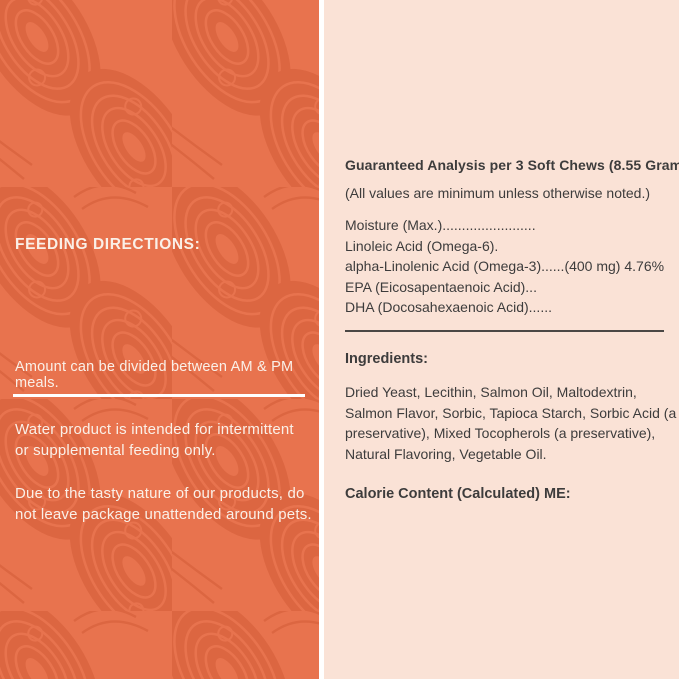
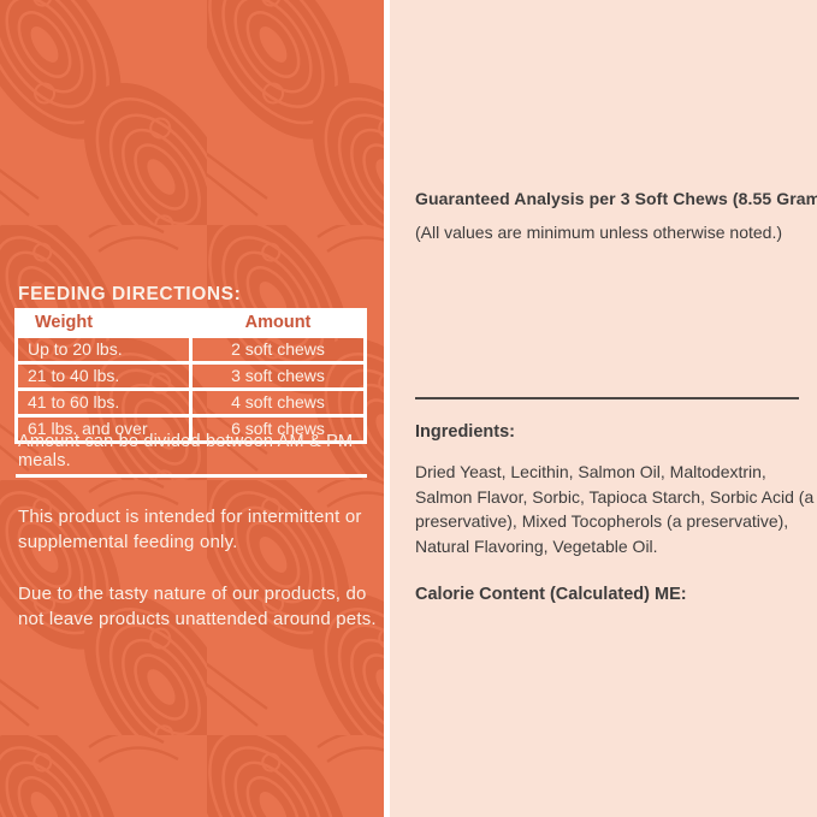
  FEEDING DIRECTIONS:
+ Weight	Amount
+ Up to 20 lbs.	2 soft chews
+ 21 to 40 lbs.	3 soft chews
+ 41 to 60 lbs.	4 soft chews
+ 61 lbs. and over	6 soft chews
  Amount can be divided between AM & PM meals.
- Water product is intended for intermittent or supplemental feeding only.
+ This product is intended for intermittent or supplemental feeding only.
- Due to the tasty nature of our products, do not leave package unattended around pets.
+ Due to the tasty nature of our products, do not leave products unattended around pets.
  Guaranteed Analysis per 3 Soft Chews (8.55 Gram
  (All values are minimum unless otherwise noted.)
- Moisture (Max.)........................
- Linoleic Acid (Omega-6).
- alpha-Linolenic Acid (Omega-3)......(400 mg) 4.76%
- EPA (Eicosapentaenoic Acid)...
- DHA (Docosahexaenoic Acid)......
  Ingredients:
  Dried Yeast, Lecithin, Salmon Oil, Maltodextrin, Salmon Flavor, Sorbic, Tapioca Starch, Sorbic Acid (a preservative), Mixed Tocopherols (a preservative), Natural Flavoring, Vegetable Oil.
  Calorie Content (Calculated) ME:
